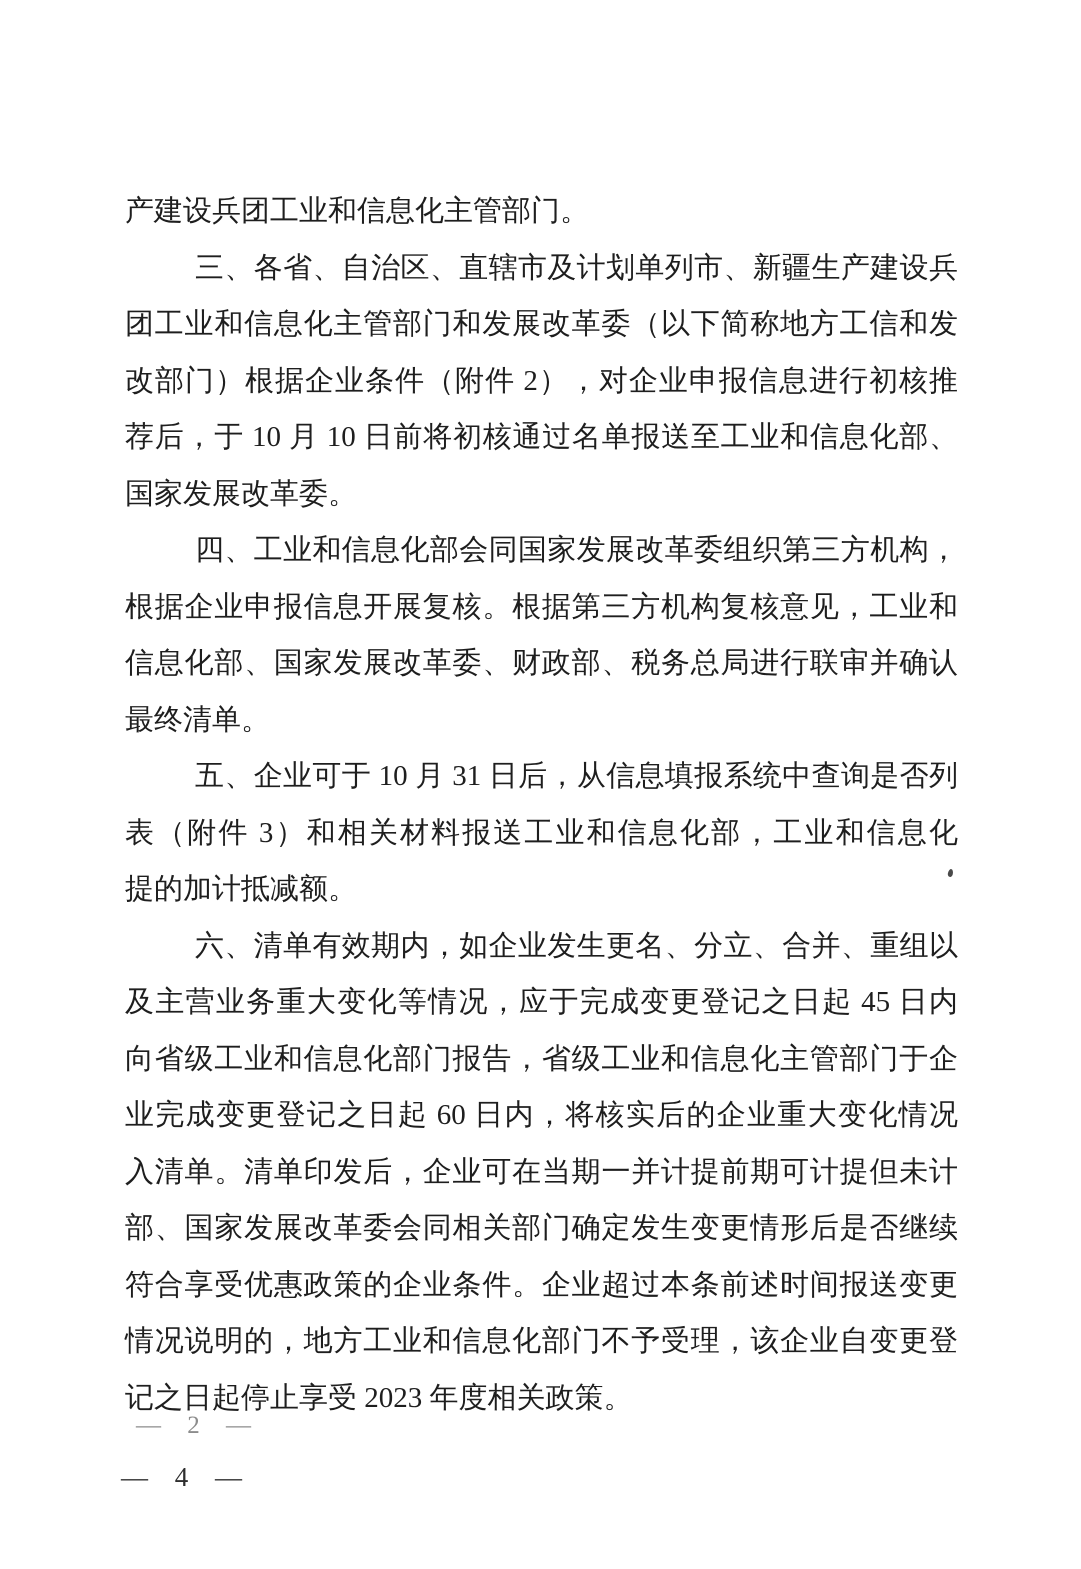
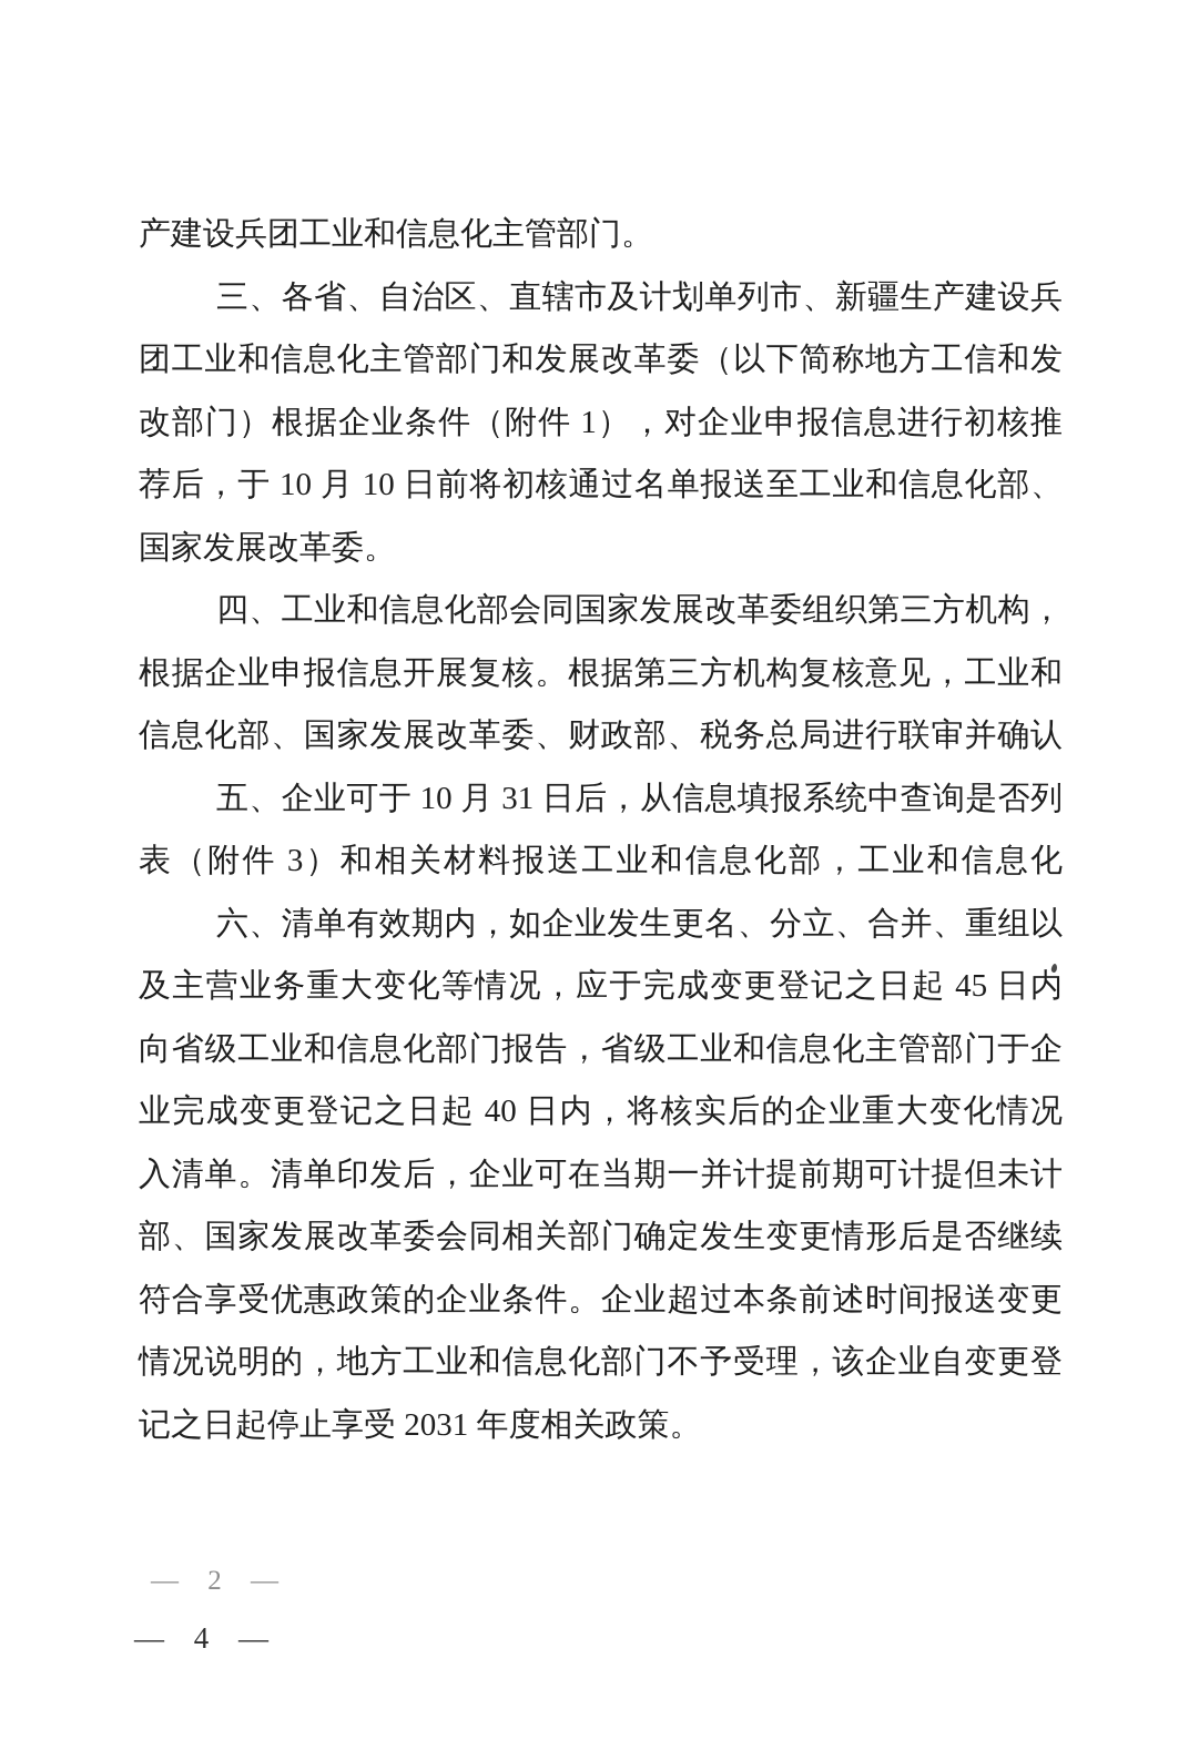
  产建设兵团工业和信息化主管部门。
  三、各省、自治区、直辖市及计划单列市、新疆生产建设兵
  团工业和信息化主管部门和发展改革委（以下简称地方工信和发
- 改部门）根据企业条件（附件 2），对企业申报信息进行初核推
+ 改部门）根据企业条件（附件 1），对企业申报信息进行初核推
  荐后，于 10 月 10 日前将初核通过名单报送至工业和信息化部、
  国家发展改革委。
  四、工业和信息化部会同国家发展改革委组织第三方机构，
  根据企业申报信息开展复核。根据第三方机构复核意见，工业和
  信息化部、国家发展改革委、财政部、税务总局进行联审并确认
- 最终清单。
  五、企业可于 10 月 31 日后，从信息填报系统中查询是否列
  表（附件 3）和相关材料报送工业和信息化部，工业和信息化
- 提的加计抵减额。
  六、清单有效期内，如企业发生更名、分立、合并、重组以
  及主营业务重大变化等情况，应于完成变更登记之日起 45 日内
  向省级工业和信息化部门报告，省级工业和信息化主管部门于企
- 业完成变更登记之日起 60 日内，将核实后的企业重大变化情况
+ 业完成变更登记之日起 40 日内，将核实后的企业重大变化情况
  入清单。清单印发后，企业可在当期一并计提前期可计提但未计
  部、国家发展改革委会同相关部门确定发生变更情形后是否继续
  符合享受优惠政策的企业条件。企业超过本条前述时间报送变更
  情况说明的，地方工业和信息化部门不予受理，该企业自变更登
- 记之日起停止享受 2023 年度相关政策。
+ 记之日起停止享受 2031 年度相关政策。
  — 2 —
  — 4 —
